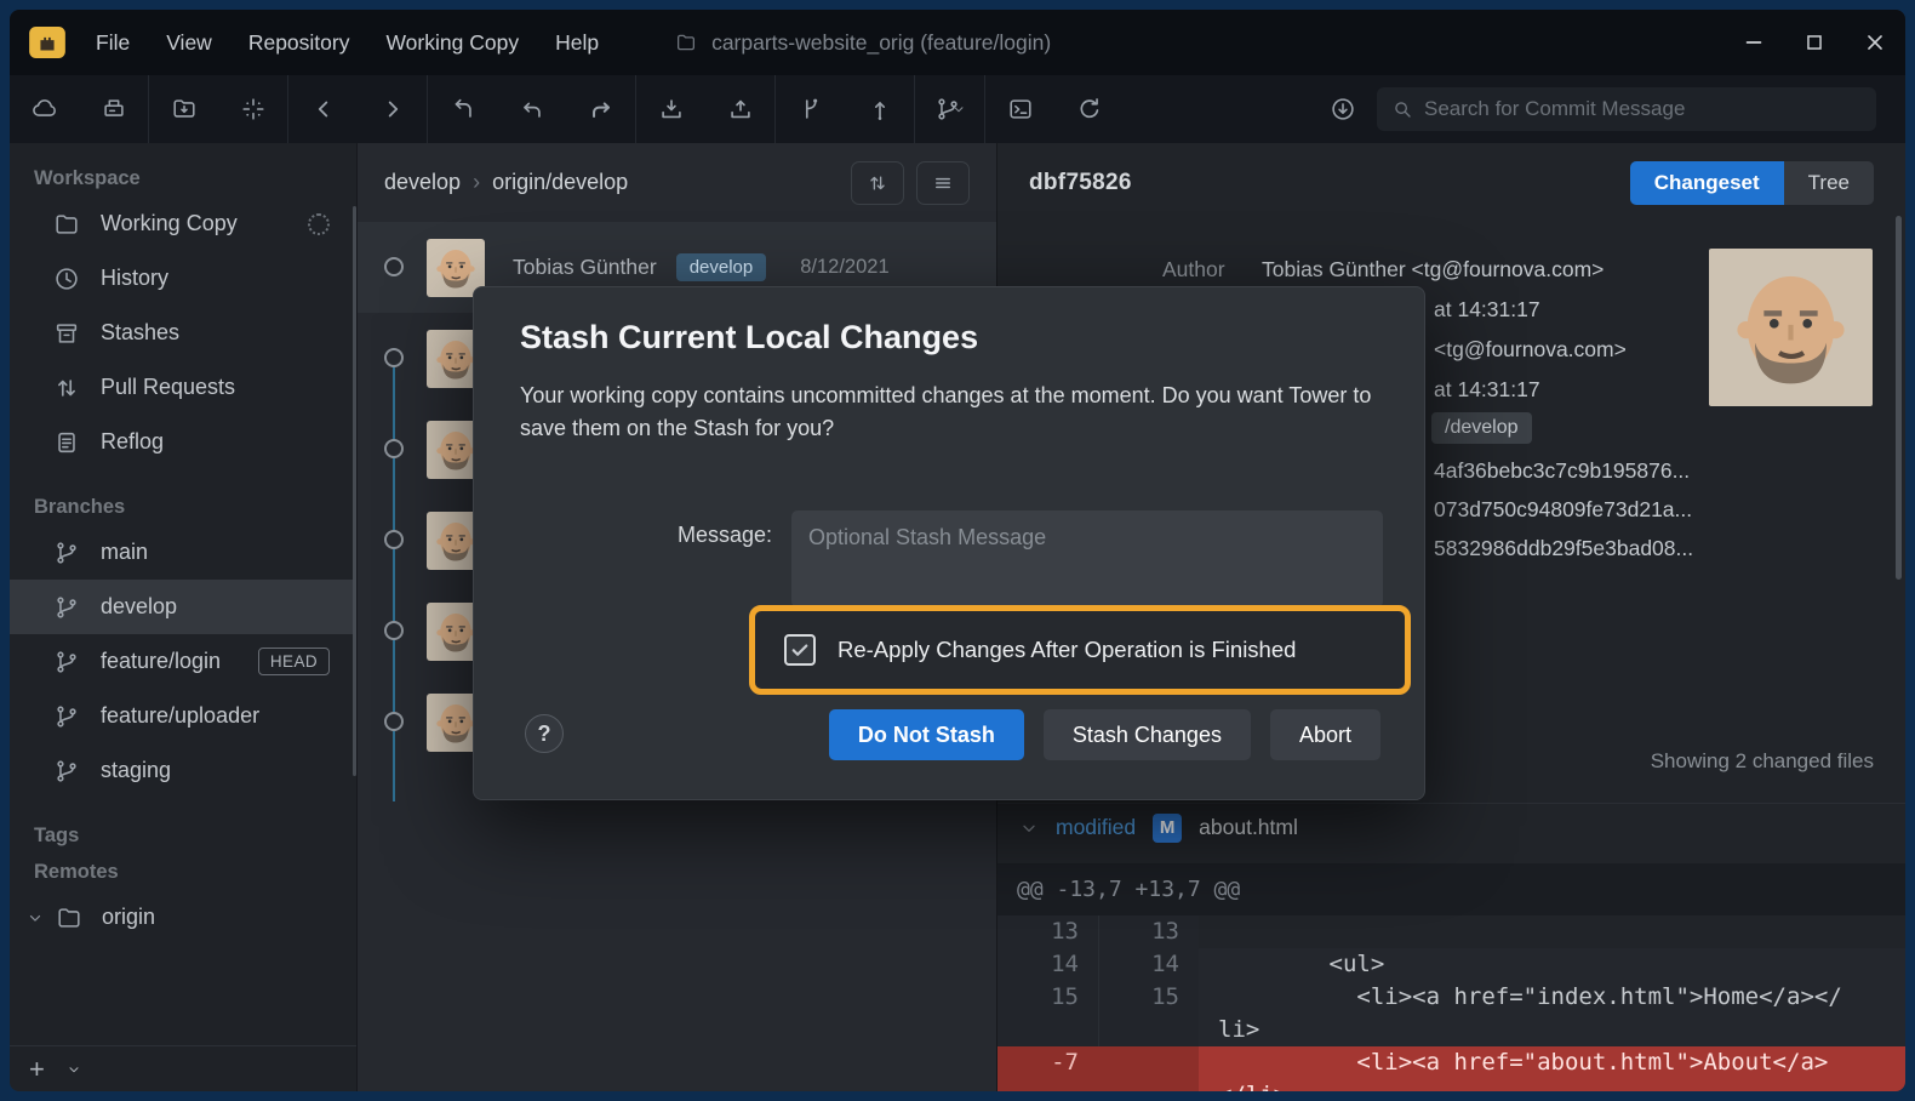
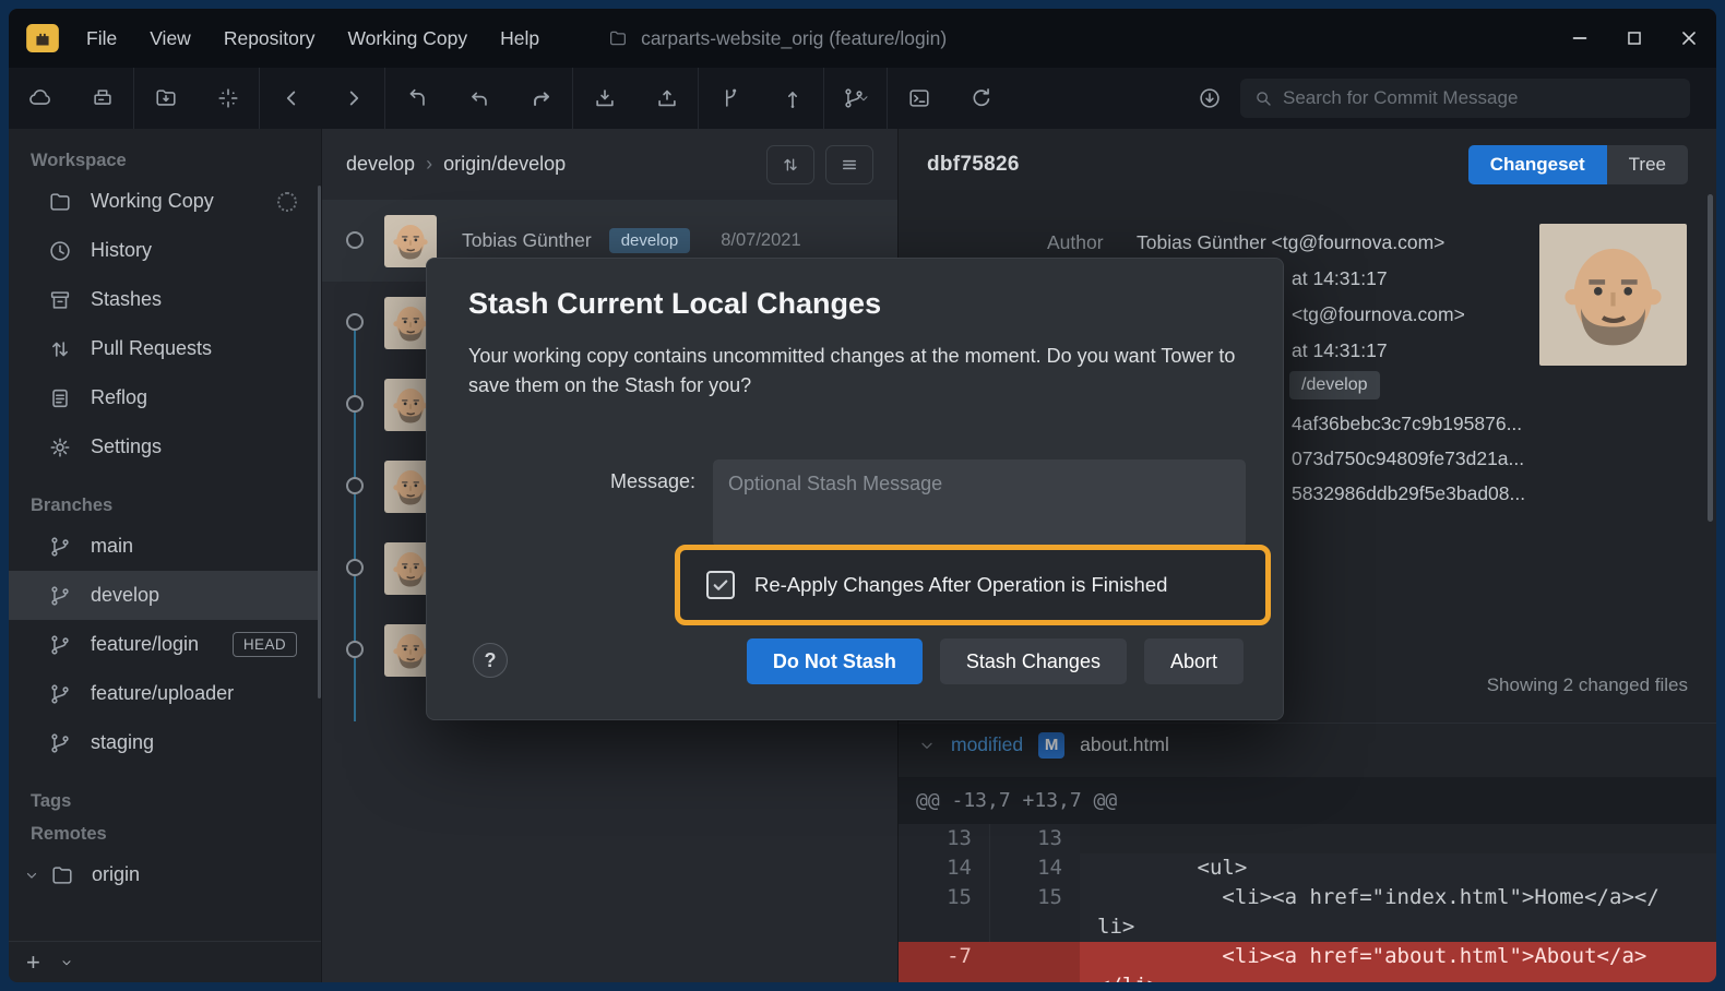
  File
  View
  Repository
  Working Copy
  Help
  carparts-website_orig (feature/login)
  Search for Commit Message
  Workspace
  Working Copy
  History
  Stashes
  Pull Requests
  Reflog
+ Settings
  Branches
  main
  develop
  feature/login
  HEAD
  feature/uploader
  staging
  Tags
  Remotes
  origin
  +
  develop
  ›
  origin/develop
  Tobias Günther
  develop
- 8/12/2021
+ 8/07/2021
  dbf75826
  Changeset
  Tree
  Author
  Tobias Günther <tg@fournova.com>
  at 14:31:17
  <tg@fournova.com>
  at 14:31:17
  /develop
  4af36bebc3c7c9b195876...
  073d750c94809fe73d21a...
  5832986ddb29f5e3bad08...
  Showing 2 changed files
  modified
  M
  about.html
  @@ -13,7 +13,7 @@
  13
  13
  14
  14
  <ul>
  15
  15
  <li><a href="index.html">Home</a></li>
  -7
  <li><a href="about.html">About</a>
  Stash Current Local Changes
  Your working copy contains uncommitted changes at the moment. Do you want Tower to save them on the Stash for you?
  Message:
  Optional Stash Message
  Re-Apply Changes After Operation is Finished
  ?
  Do Not Stash
  Stash Changes
  Abort
